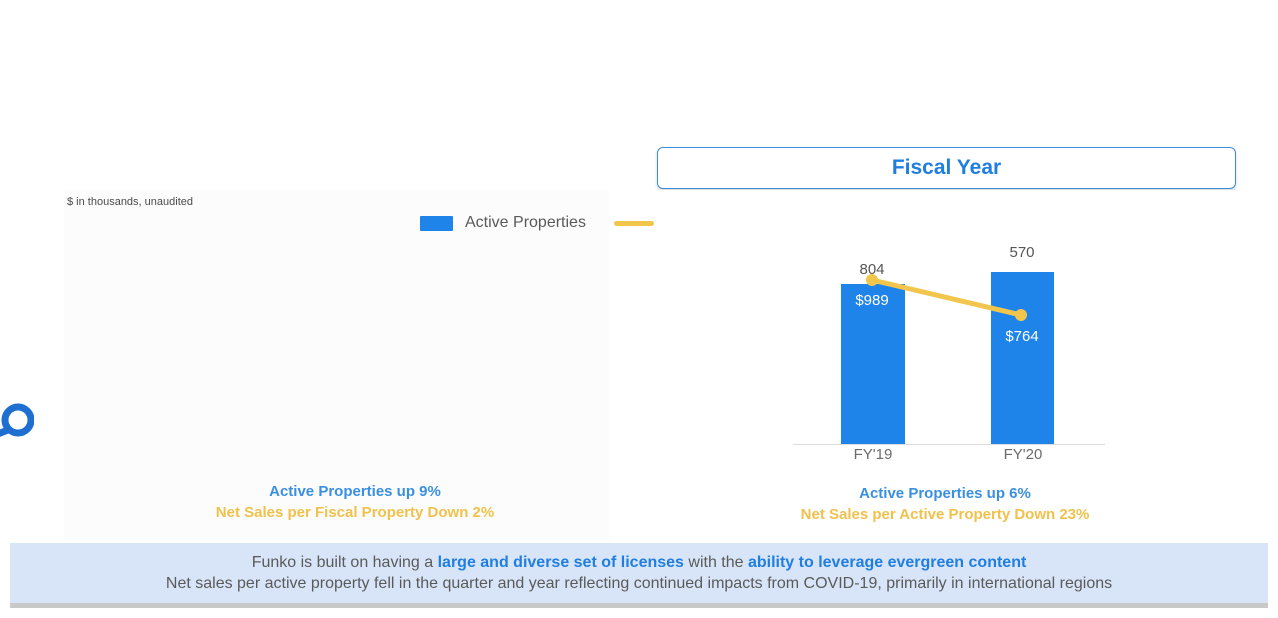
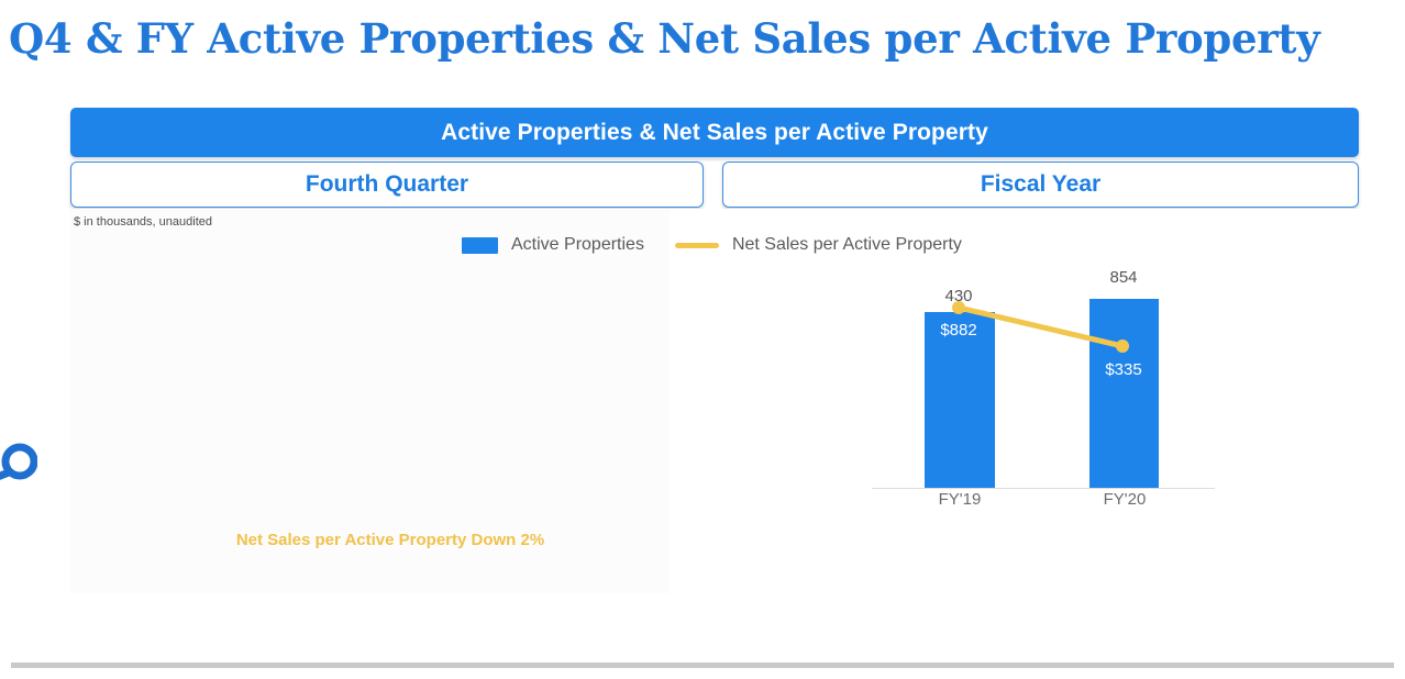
+ Q4 & FY Active Properties & Net Sales per Active Property
+ Active Properties & Net Sales per Active Property
+ Fourth Quarter
  Fiscal Year
  $ in thousands, unaudited
  Active Properties
+ Net Sales per Active Property
- 804
+ 430
- 570
+ 854
- $989
+ $882
- $764
+ $335
  FY'19
  FY'20
- Active Properties up 9%
- Net Sales per Fiscal Property Down 2%
+ Net Sales per Active Property Down 2%
- Active Properties up 6%
- Net Sales per Active Property Down 23%
- Funko is built on having a large and diverse set of licenses with the ability to leverage evergreen content
- Net sales per active property fell in the quarter and year reflecting continued impacts from COVID-19, primarily in international regions
